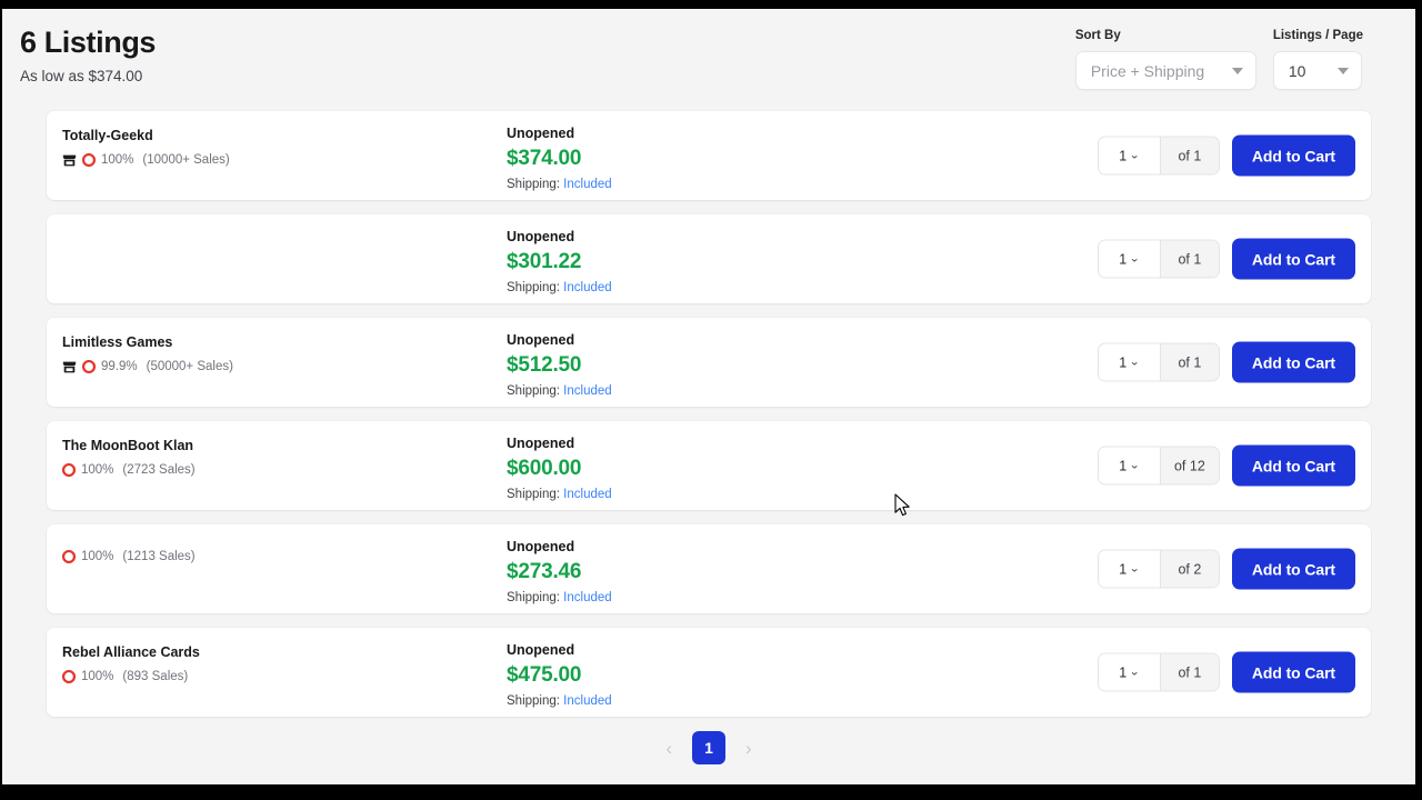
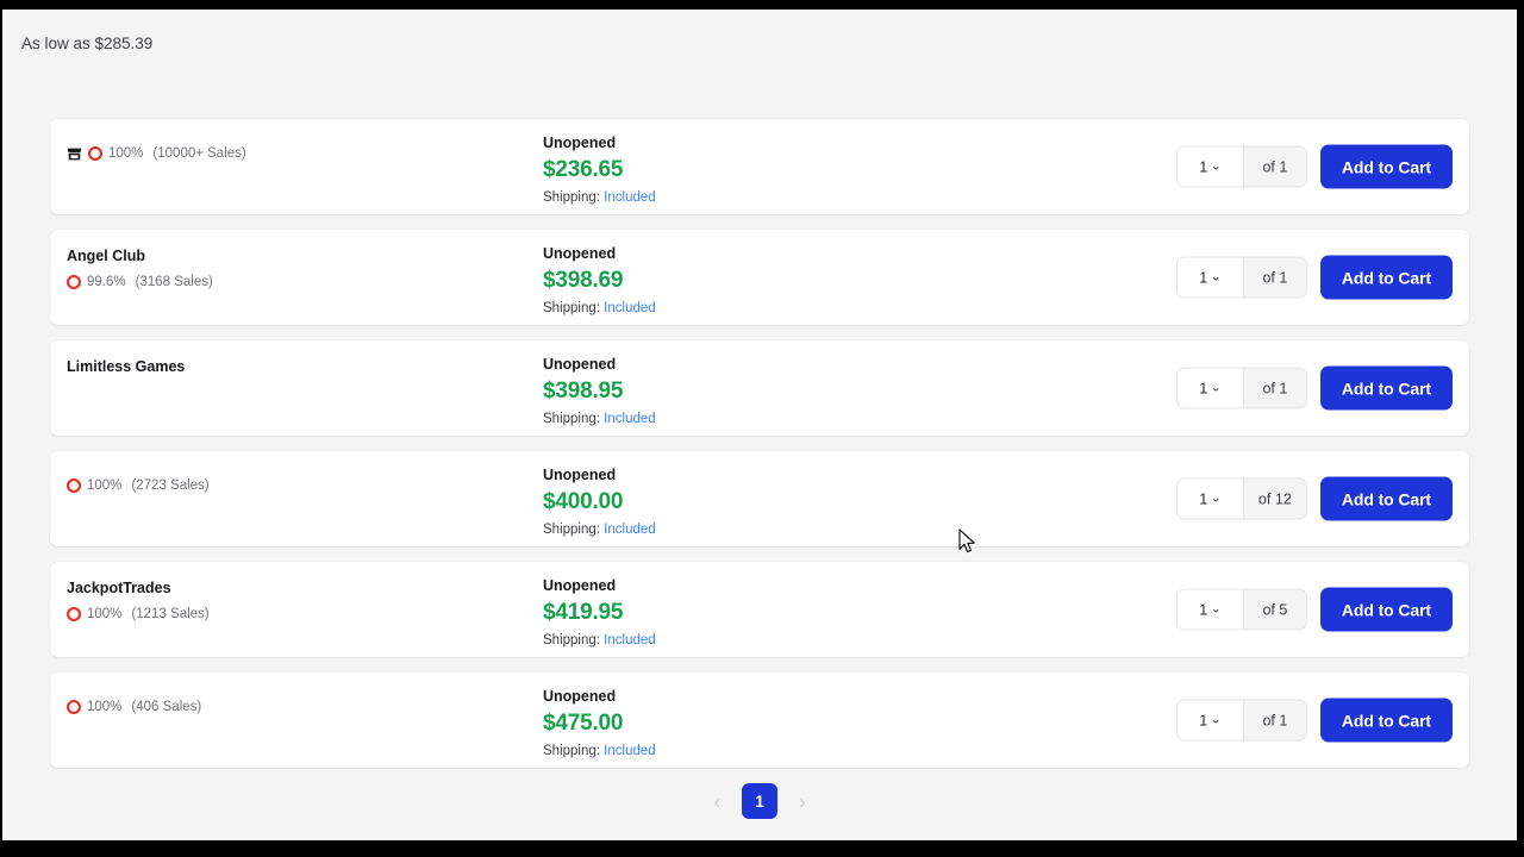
- 6 Listings
- As low as $374.00
+ As low as $285.39
- Sort By
- Price + Shipping
- Listings / Page
- 10
- Totally-Geekd
  100%
  (10000+ Sales)
  Unopened
- $374.00
+ $236.65
  Shipping: Included
  1
  ⌄
  of 1
  Add to Cart
+ Angel Club
+ 99.6%
+ (3168 Sales)
  Unopened
- $301.22
+ $398.69
  Shipping: Included
  1
  ⌄
  of 1
  Add to Cart
  Limitless Games
- 99.9%
- (50000+ Sales)
  Unopened
- $512.50
+ $398.95
  Shipping: Included
  1
  ⌄
  of 1
  Add to Cart
- The MoonBoot Klan
  100%
  (2723 Sales)
  Unopened
- $600.00
+ $400.00
  Shipping: Included
  1
  ⌄
  of 12
  Add to Cart
+ JackpotTrades
  100%
  (1213 Sales)
  Unopened
- $273.46
+ $419.95
  Shipping: Included
  1
  ⌄
- of 2
+ of 5
  Add to Cart
- Rebel Alliance Cards
  100%
- (893 Sales)
+ (406 Sales)
  Unopened
  $475.00
  Shipping: Included
  1
  ⌄
  of 1
  Add to Cart
  ‹
  1
  ›
